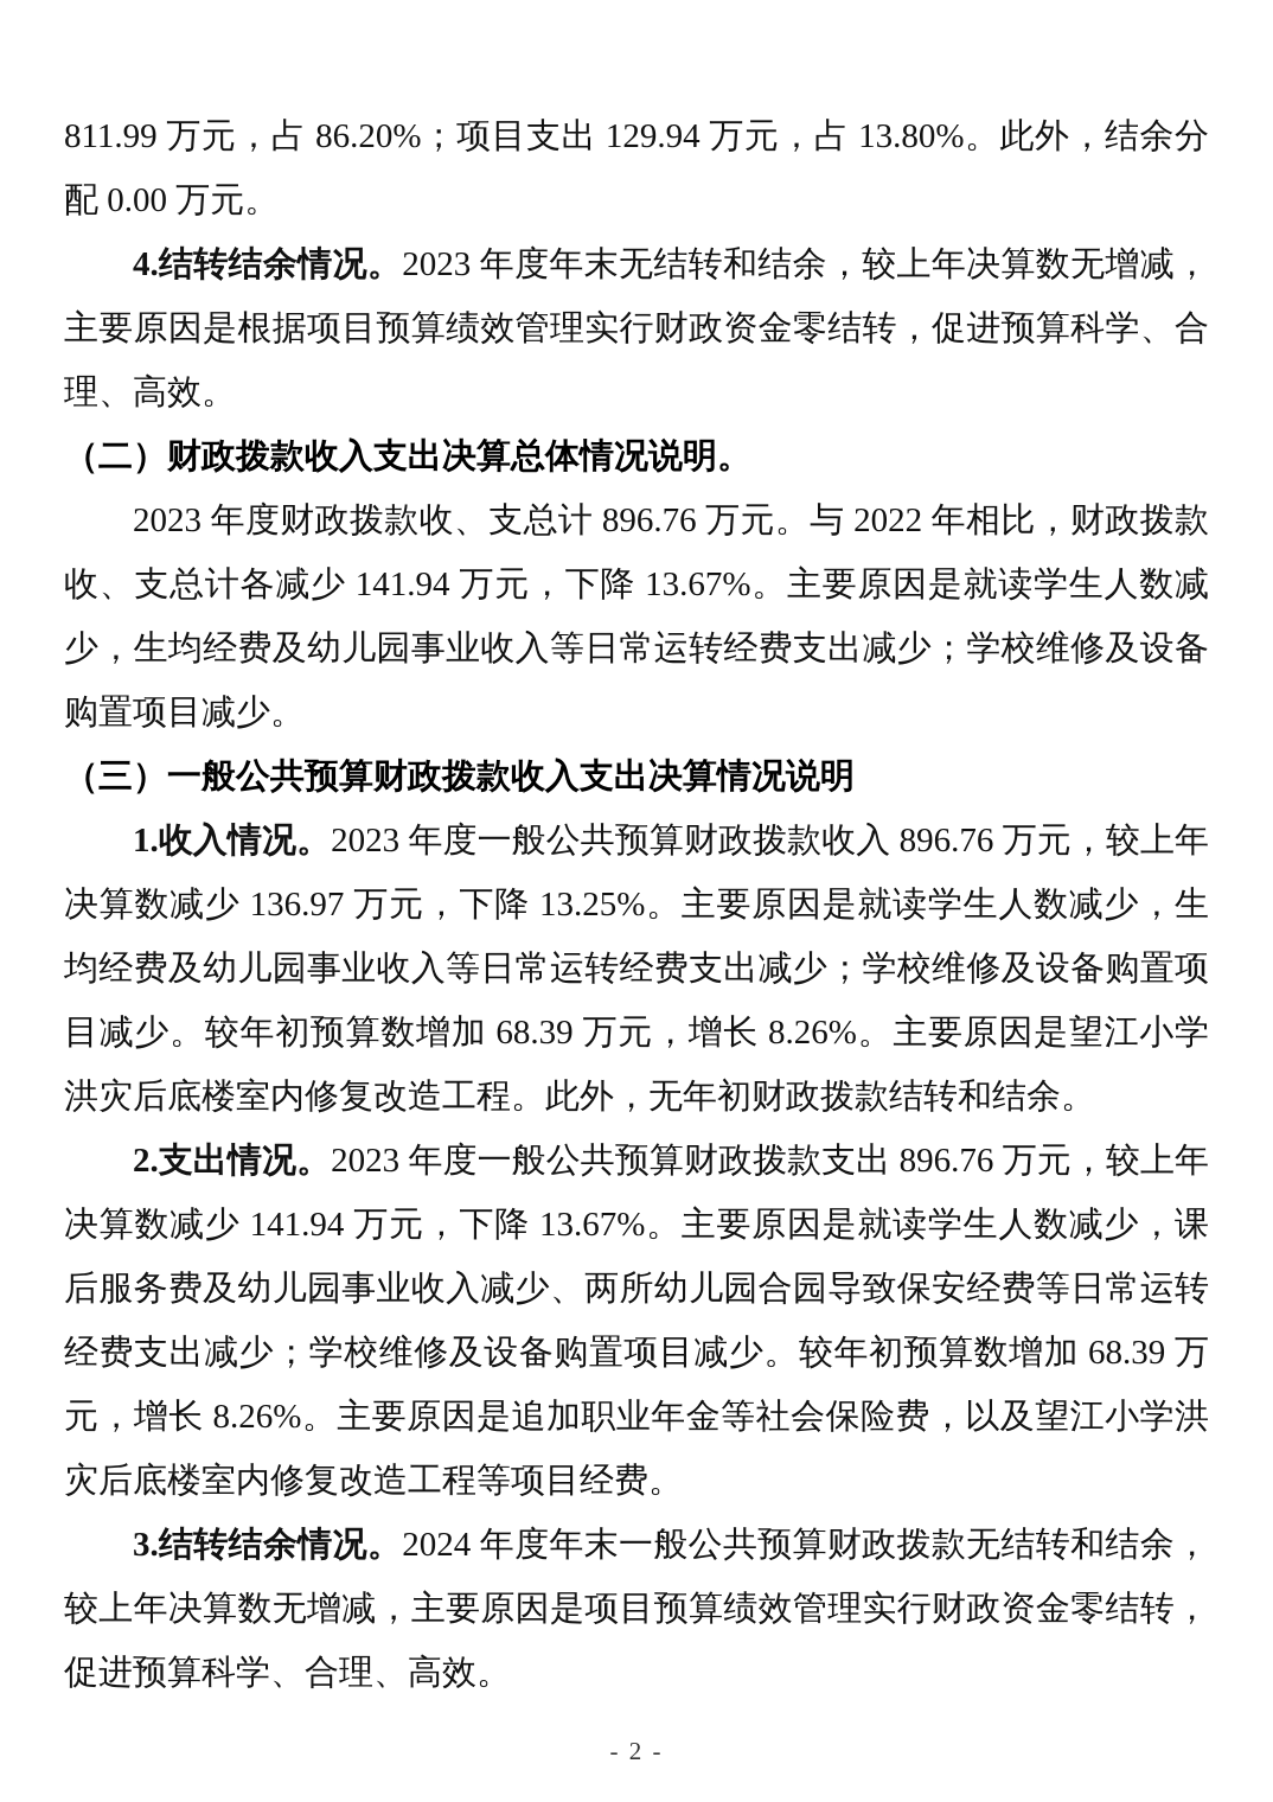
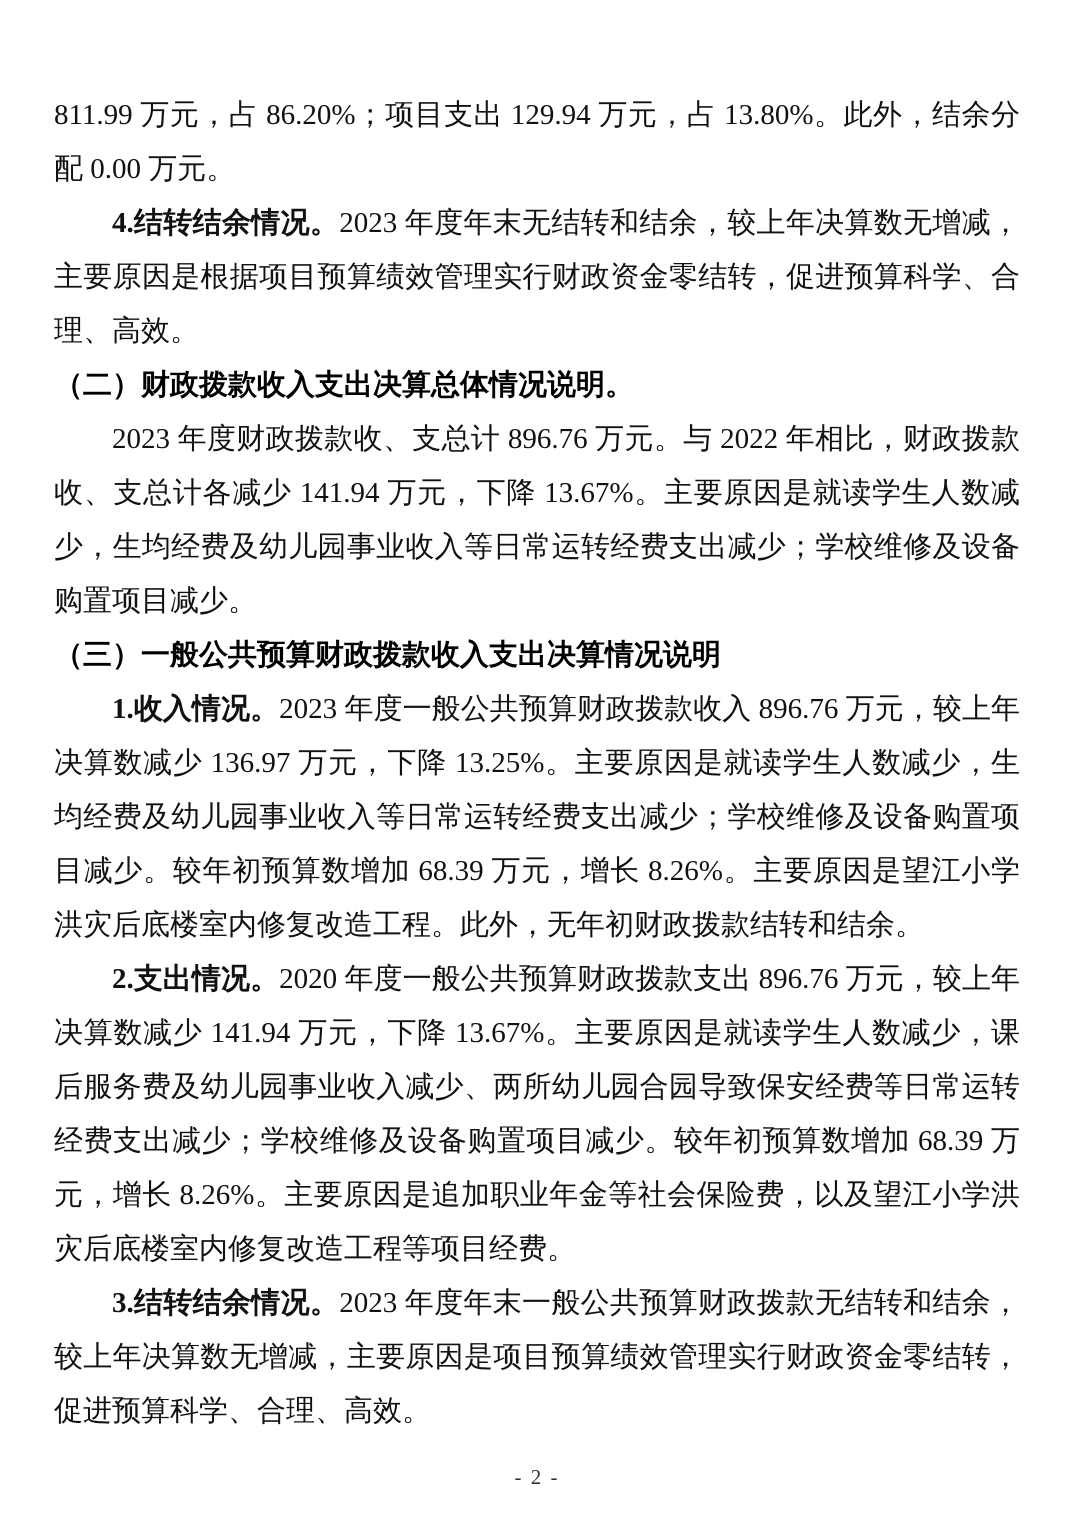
  811.99 万元，占 86.20%；项目支出 129.94 万元，占 13.80%。此外，结余分配 0.00 万元。
  4.结转结余情况。2023 年度年末无结转和结余，较上年决算数无增减，主要原因是根据项目预算绩效管理实行财政资金零结转，促进预算科学、合理、高效。
  （二）财政拨款收入支出决算总体情况说明。
  2023 年度财政拨款收、支总计 896.76 万元。与 2022 年相比，财政拨款收、支总计各减少 141.94 万元，下降 13.67%。主要原因是就读学生人数减少，生均经费及幼儿园事业收入等日常运转经费支出减少；学校维修及设备购置项目减少。
  （三）一般公共预算财政拨款收入支出决算情况说明
  1.收入情况。2023 年度一般公共预算财政拨款收入 896.76 万元，较上年决算数减少 136.97 万元，下降 13.25%。主要原因是就读学生人数减少，生均经费及幼儿园事业收入等日常运转经费支出减少；学校维修及设备购置项目减少。较年初预算数增加 68.39 万元，增长 8.26%。主要原因是望江小学洪灾后底楼室内修复改造工程。此外，无年初财政拨款结转和结余。
- 2.支出情况。2023 年度一般公共预算财政拨款支出 896.76 万元，较上年决算数减少 141.94 万元，下降 13.67%。主要原因是就读学生人数减少，课后服务费及幼儿园事业收入减少、两所幼儿园合园导致保安经费等日常运转经费支出减少；学校维修及设备购置项目减少。较年初预算数增加 68.39 万元，增长 8.26%。主要原因是追加职业年金等社会保险费，以及望江小学洪灾后底楼室内修复改造工程等项目经费。
+ 2.支出情况。2020 年度一般公共预算财政拨款支出 896.76 万元，较上年决算数减少 141.94 万元，下降 13.67%。主要原因是就读学生人数减少，课后服务费及幼儿园事业收入减少、两所幼儿园合园导致保安经费等日常运转经费支出减少；学校维修及设备购置项目减少。较年初预算数增加 68.39 万元，增长 8.26%。主要原因是追加职业年金等社会保险费，以及望江小学洪灾后底楼室内修复改造工程等项目经费。
- 3.结转结余情况。2024 年度年末一般公共预算财政拨款无结转和结余，较上年决算数无增减，主要原因是项目预算绩效管理实行财政资金零结转，促进预算科学、合理、高效。
+ 3.结转结余情况。2023 年度年末一般公共预算财政拨款无结转和结余，较上年决算数无增减，主要原因是项目预算绩效管理实行财政资金零结转，促进预算科学、合理、高效。
  - 2 -
